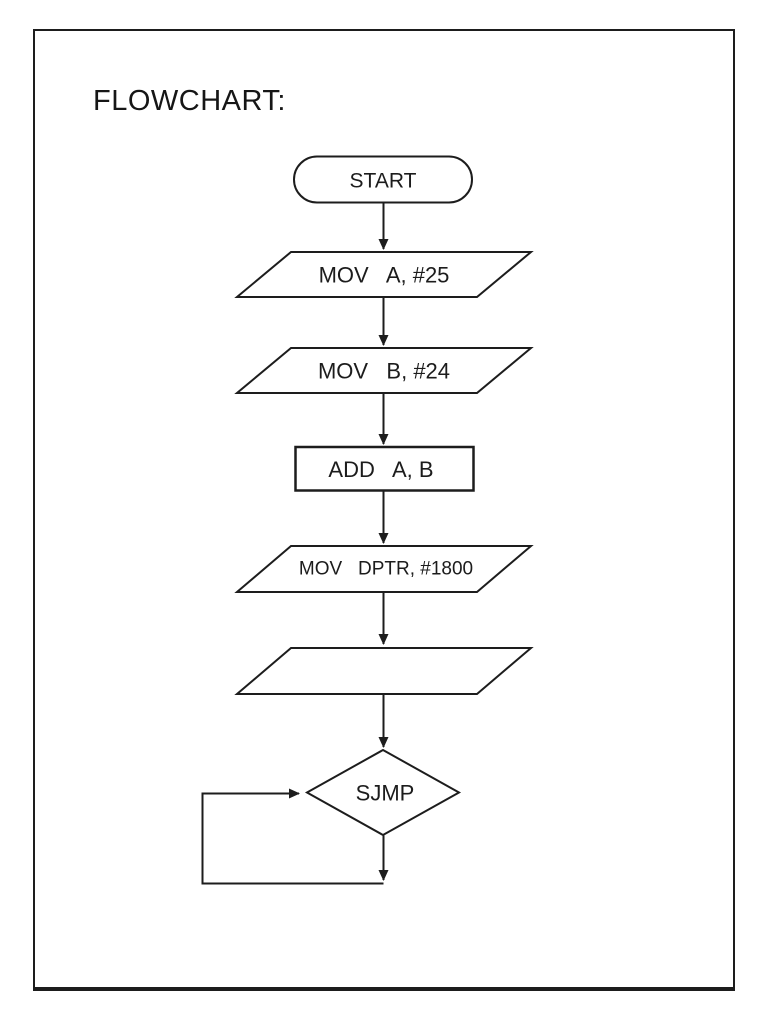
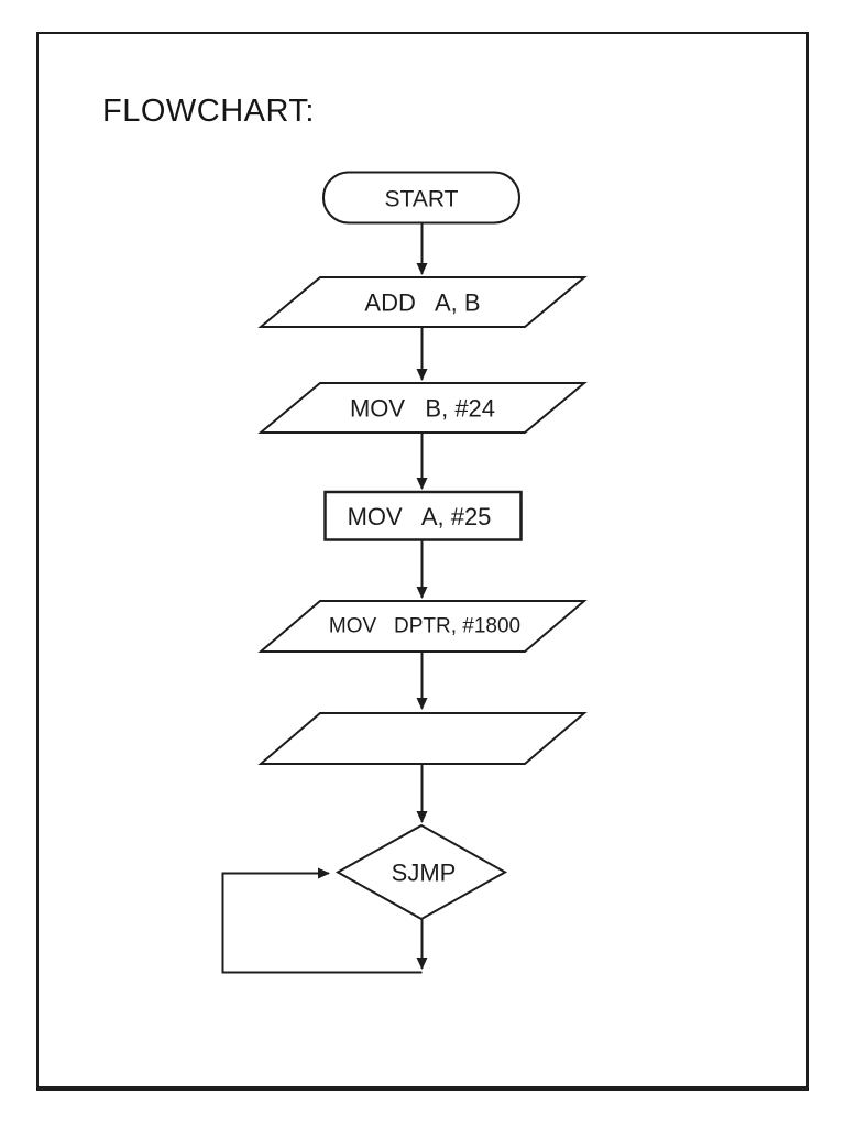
  FLOWCHART:
  START
- MOV A, #25
+ ADD A, B
  MOV B, #24
- ADD A, B
+ MOV A, #25
  MOV DPTR, #1800
  SJMP
